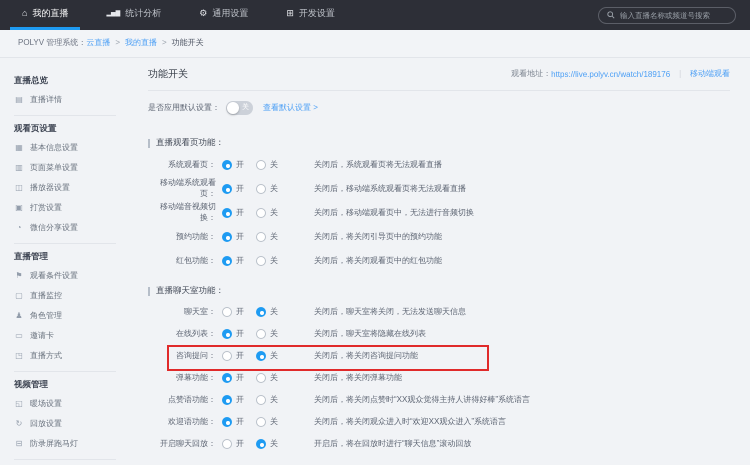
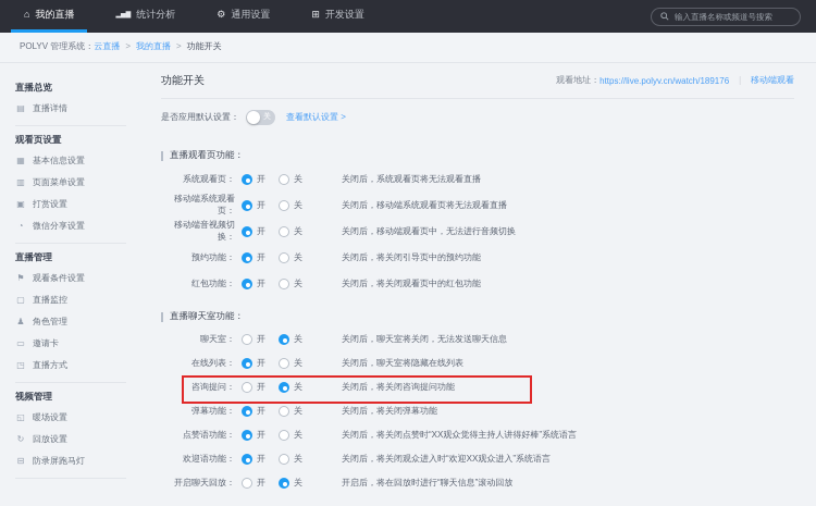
  ⌂
  我的直播
  统计分析
  ⚙
  通用设置
  ⊞
  开发设置
  输入直播名称或频道号搜索
  POLYV 管理系统：
  云直播 > 我的直播 > 功能开关
  直播总览
  ▤
  直播详情
  观看页设置
  ▦
  基本信息设置
  ▥
  页面菜单设置
- ◫
- 播放器设置
  ▣
  打赏设置
  ◔
  微信分享设置
  直播管理
  ⚑
  观看条件设置
  ▢
  直播监控
  ♟
  角色管理
  ▭
  邀请卡
  ◳
  直播方式
  视频管理
  ◱
  暖场设置
  ↻
  回放设置
  ⊟
  防录屏跑马灯
  功能开关
  观看地址：
  https://live.polyv.cn/watch/189176
  移动端观看
  是否应用默认设置：
  查看默认设置 >
  直播观看页功能：
  系统观看页：
  开
  关
  关闭后，系统观看页将无法观看直播
  移动端系统观看页：
  开
  关
  关闭后，移动端系统观看页将无法观看直播
  移动端音视频切换：
  开
  关
  关闭后，移动端观看页中，无法进行音频切换
  预约功能：
  开
  关
  关闭后，将关闭引导页中的预约功能
  红包功能：
  开
  关
  关闭后，将关闭观看页中的红包功能
  直播聊天室功能：
  聊天室：
  开
  关
  关闭后，聊天室将关闭，无法发送聊天信息
  在线列表：
  开
  关
  关闭后，聊天室将隐藏在线列表
  咨询提问：
  开
  关
  关闭后，将关闭咨询提问功能
  弹幕功能：
  开
  关
  关闭后，将关闭弹幕功能
  点赞语功能：
  开
  关
  关闭后，将关闭点赞时“XX观众觉得主持人讲得好棒”系统语言
  欢迎语功能：
  开
  关
  关闭后，将关闭观众进入时“欢迎XX观众进入”系统语言
  开启聊天回放：
  开
  关
  开启后，将在回放时进行“聊天信息”滚动回放
